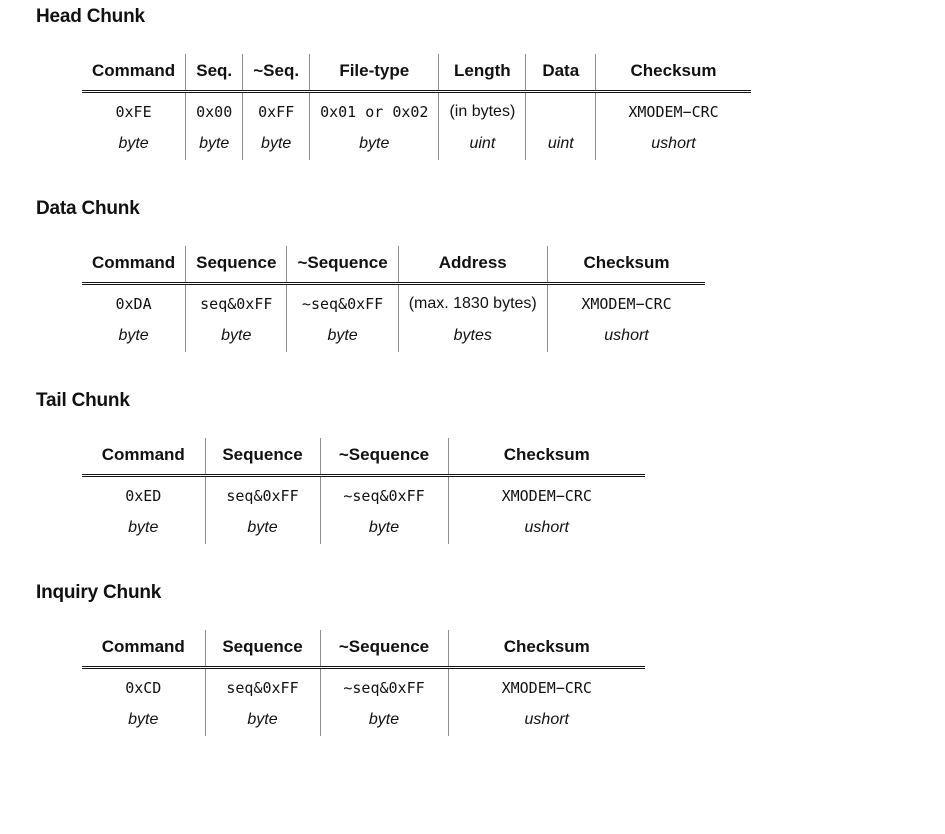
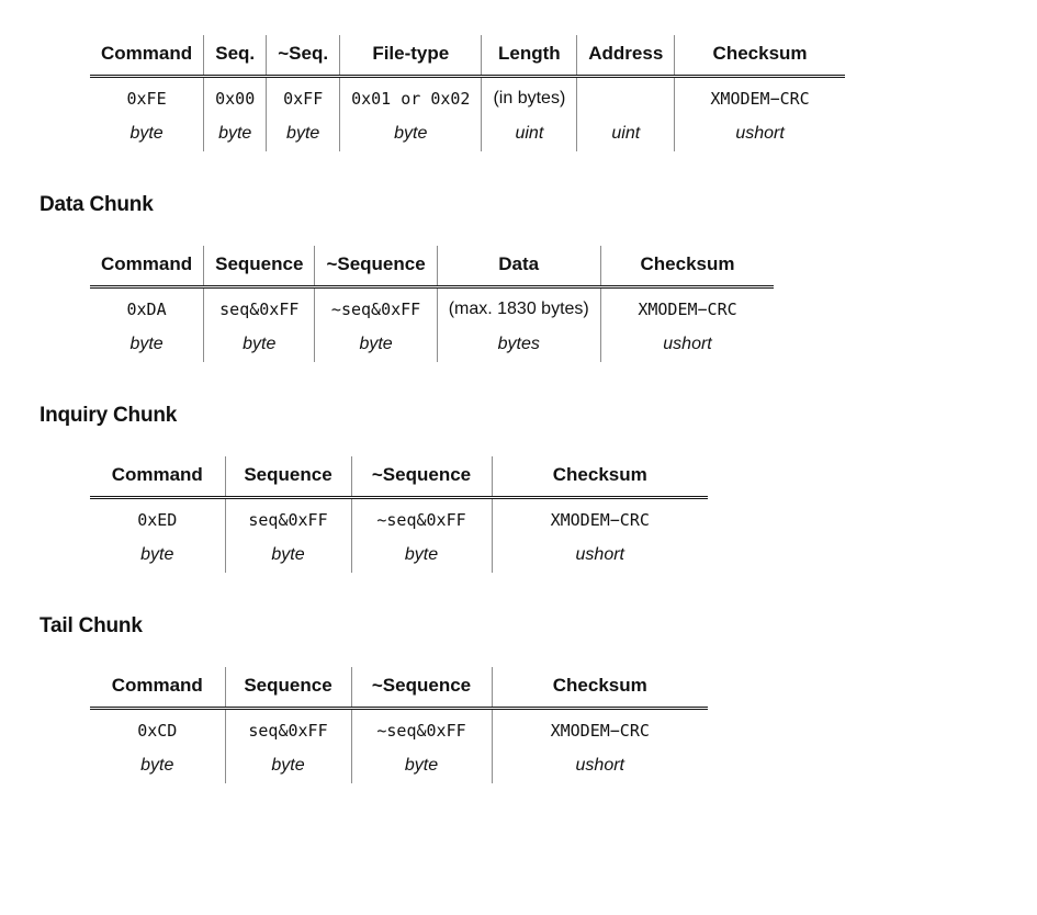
- Head Chunk
- Command	Seq.	~Seq.	File-type	Length	Data	Checksum
+ Command	Seq.	~Seq.	File-type	Length	Address	Checksum
  0xFE	0x00	0xFF	0x01 or 0x02	(in bytes)		XMODEM−CRC
  byte	byte	byte	byte	uint	uint	ushort
  Data Chunk
- Command	Sequence	~Sequence	Address	Checksum
+ Command	Sequence	~Sequence	Data	Checksum
  0xDA	seq&0xFF	~seq&0xFF	(max. 1830 bytes)	XMODEM−CRC
  byte	byte	byte	bytes	ushort
- Tail Chunk
+ Inquiry Chunk
  Command	Sequence	~Sequence	Checksum
  0xED	seq&0xFF	~seq&0xFF	XMODEM−CRC
  byte	byte	byte	ushort
- Inquiry Chunk
+ Tail Chunk
  Command	Sequence	~Sequence	Checksum
  0xCD	seq&0xFF	~seq&0xFF	XMODEM−CRC
  byte	byte	byte	ushort
